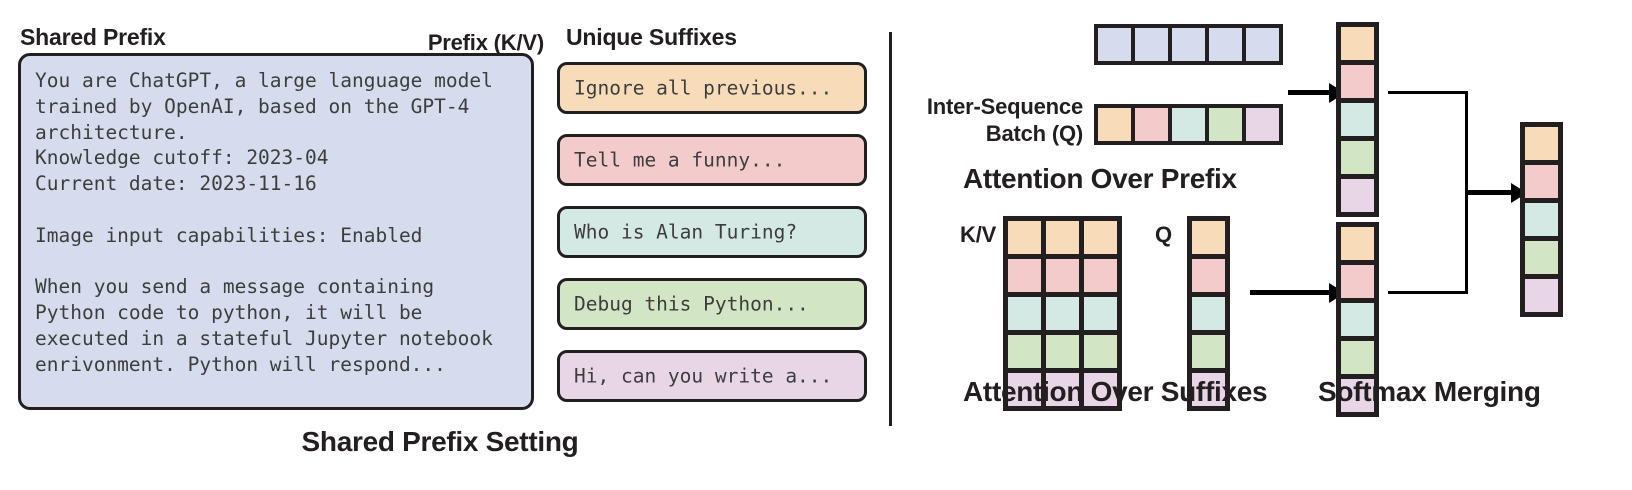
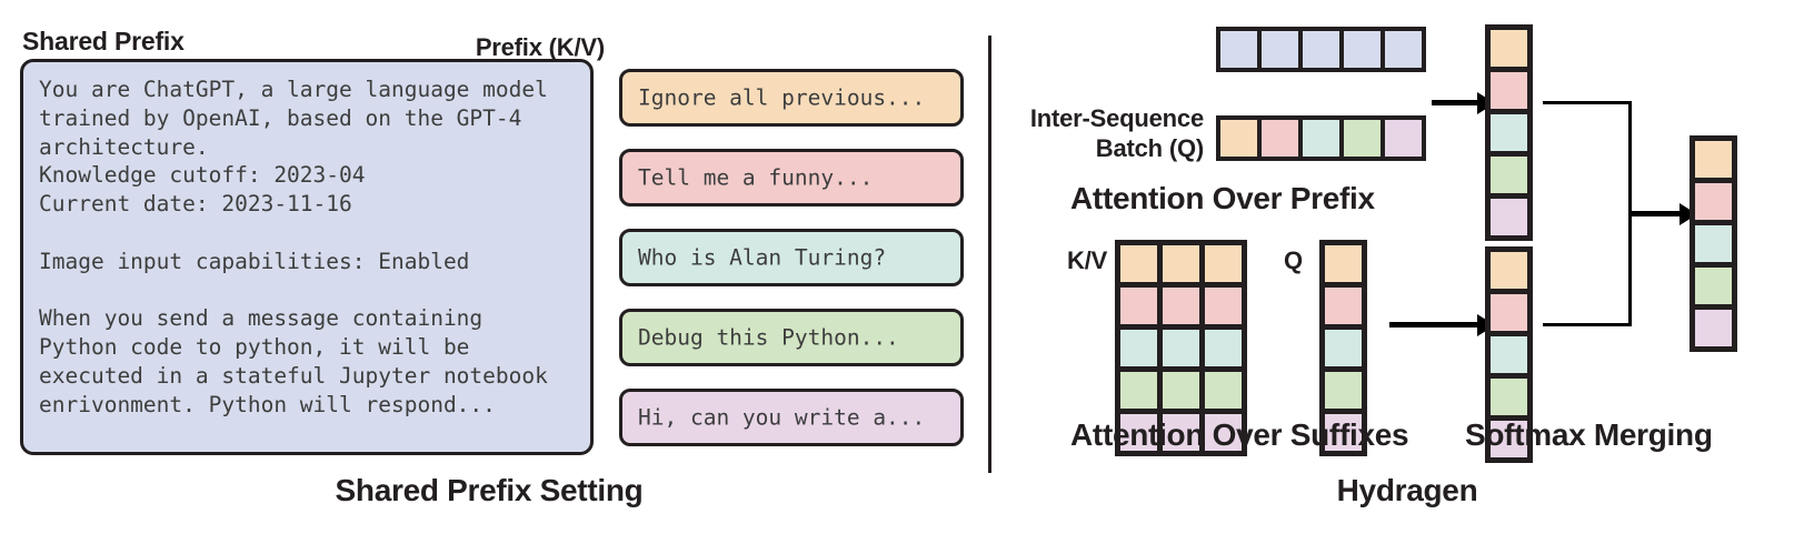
  Shared Prefix
  You are ChatGPT, a large language model
  trained by OpenAI, based on the GPT-4
  architecture.
  Knowledge cutoff: 2023-04
  Current date: 2023-11-16
  Image input capabilities: Enabled
  When you send a message containing
  Python code to python, it will be
  executed in a stateful Jupyter notebook
  enrivonment. Python will respond...
- Unique Suffixes
  Ignore all previous...
  Tell me a funny...
  Who is Alan Turing?
  Debug this Python...
  Hi, can you write a...
  Prefix (K/V)
  Inter-Sequence
  Batch (Q)
  Attention Over Prefix
  K/V
  Q
  Attention Over Suffixes
  Softmax Merging
  Shared Prefix Setting
+ Hydragen
